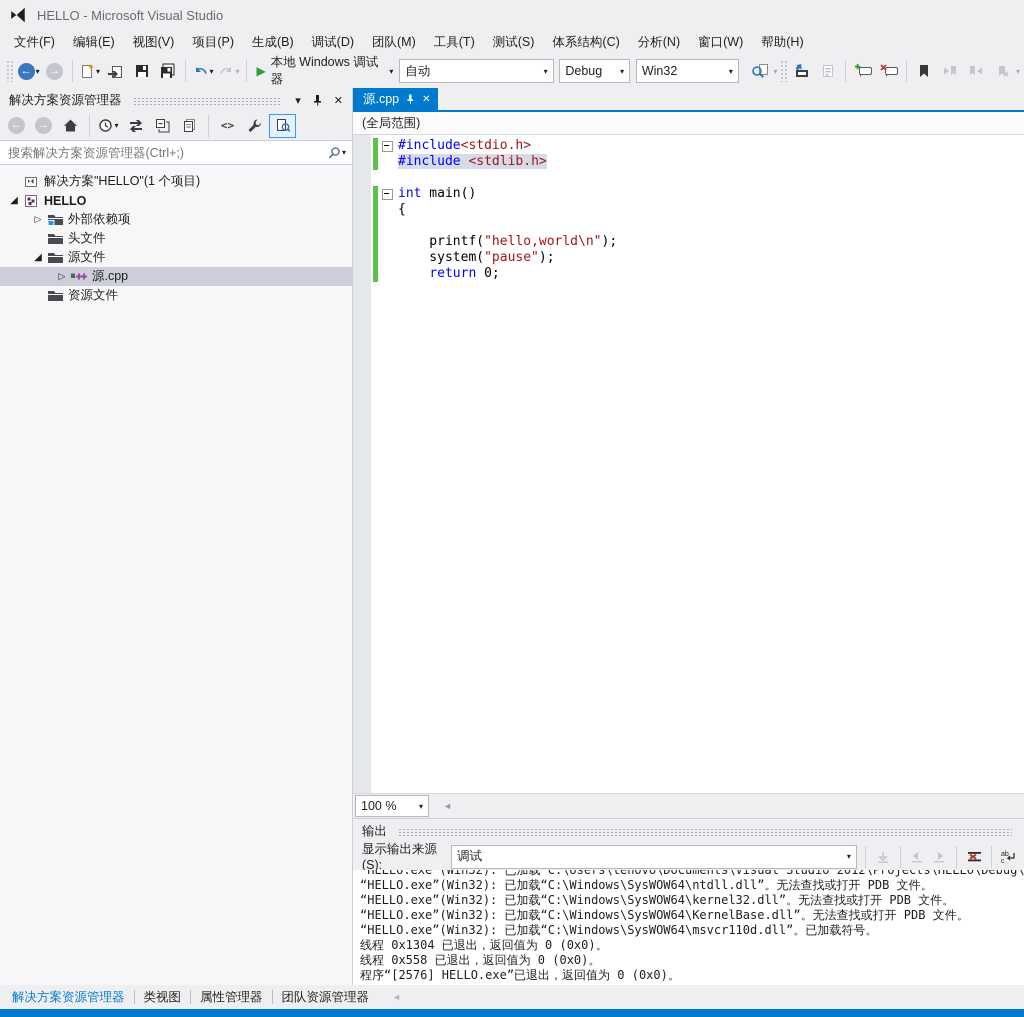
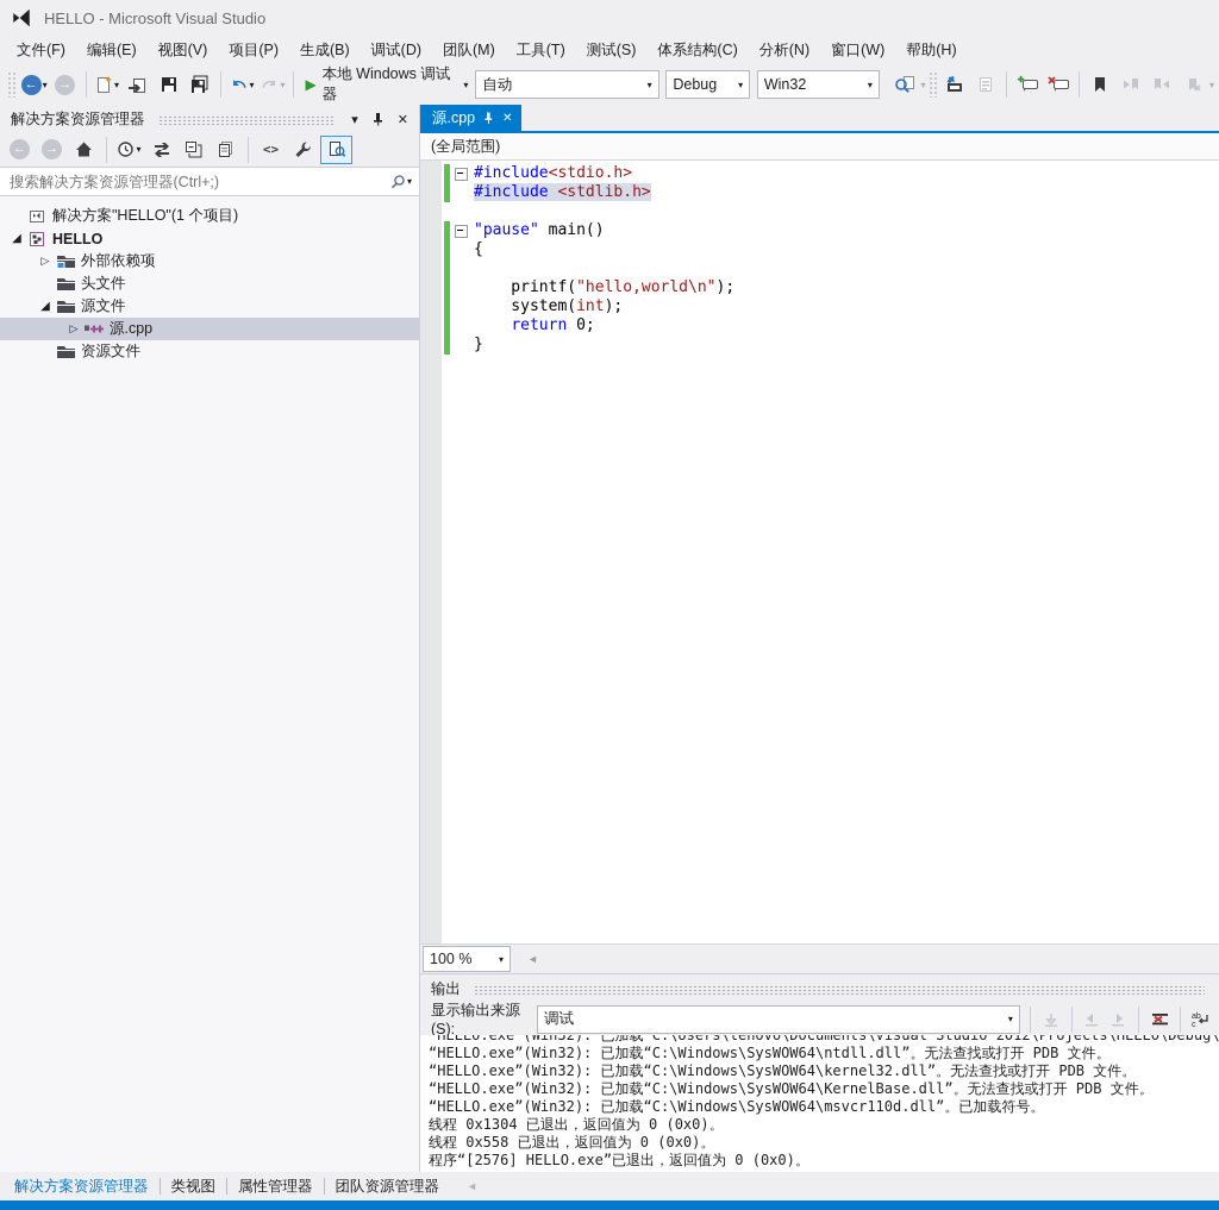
  HELLO - Microsoft Visual Studio
  文件(F)
  编辑(E)
  视图(V)
  项目(P)
  生成(B)
  调试(D)
  团队(M)
  工具(T)
  测试(S)
  体系结构(C)
  分析(N)
  窗口(W)
  帮助(H)
  ←
  ▾
  →
  ▾
  ▾
  ▾
  ▶
  本地 Windows 调试器
  ▾
  自动
  ▾
  Debug
  ▾
  Win32
  ▾
  ▾
  ▾
  解决方案资源管理器
  ▾
  ✕
  ←
  →
  ▾
  <>
  搜索解决方案资源管理器(Ctrl+;)
  ▾
  解决方案"HELLO"(1 个项目)
  ◢
  HELLO
  ▷
  外部依赖项
  头文件
  ◢
  源文件
  ▷
  源.cpp
  资源文件
  源.cpp
  ✕
  (全局范围)
  #include<stdio.h>
  #include <stdlib.h>
- int main()
+ "pause" main()
  {
  printf("hello,world\n");
- system("pause");
+ system(int);
  return 0;
+ }
  100 %
  ▾
  ◄
  输出
  显示输出来源(S):
  调试
  ▾
  “HELLO.exe”(Win32): 已加载“C:\Users\lenovo\Documents\Visual Studio 2012\Projects\HELLO\Debug\
  “HELLO.exe”(Win32): 已加载“C:\Windows\SysWOW64\ntdll.dll”。无法查找或打开 PDB 文件。
  “HELLO.exe”(Win32): 已加载“C:\Windows\SysWOW64\kernel32.dll”。无法查找或打开 PDB 文件。
  “HELLO.exe”(Win32): 已加载“C:\Windows\SysWOW64\KernelBase.dll”。无法查找或打开 PDB 文件。
  “HELLO.exe”(Win32): 已加载“C:\Windows\SysWOW64\msvcr110d.dll”。已加载符号。
  线程 0x1304 已退出，返回值为 0 (0x0)。
  线程 0x558 已退出，返回值为 0 (0x0)。
  程序“[2576] HELLO.exe”已退出，返回值为 0 (0x0)。
  解决方案资源管理器
  类视图
  属性管理器
  团队资源管理器
  ◄
